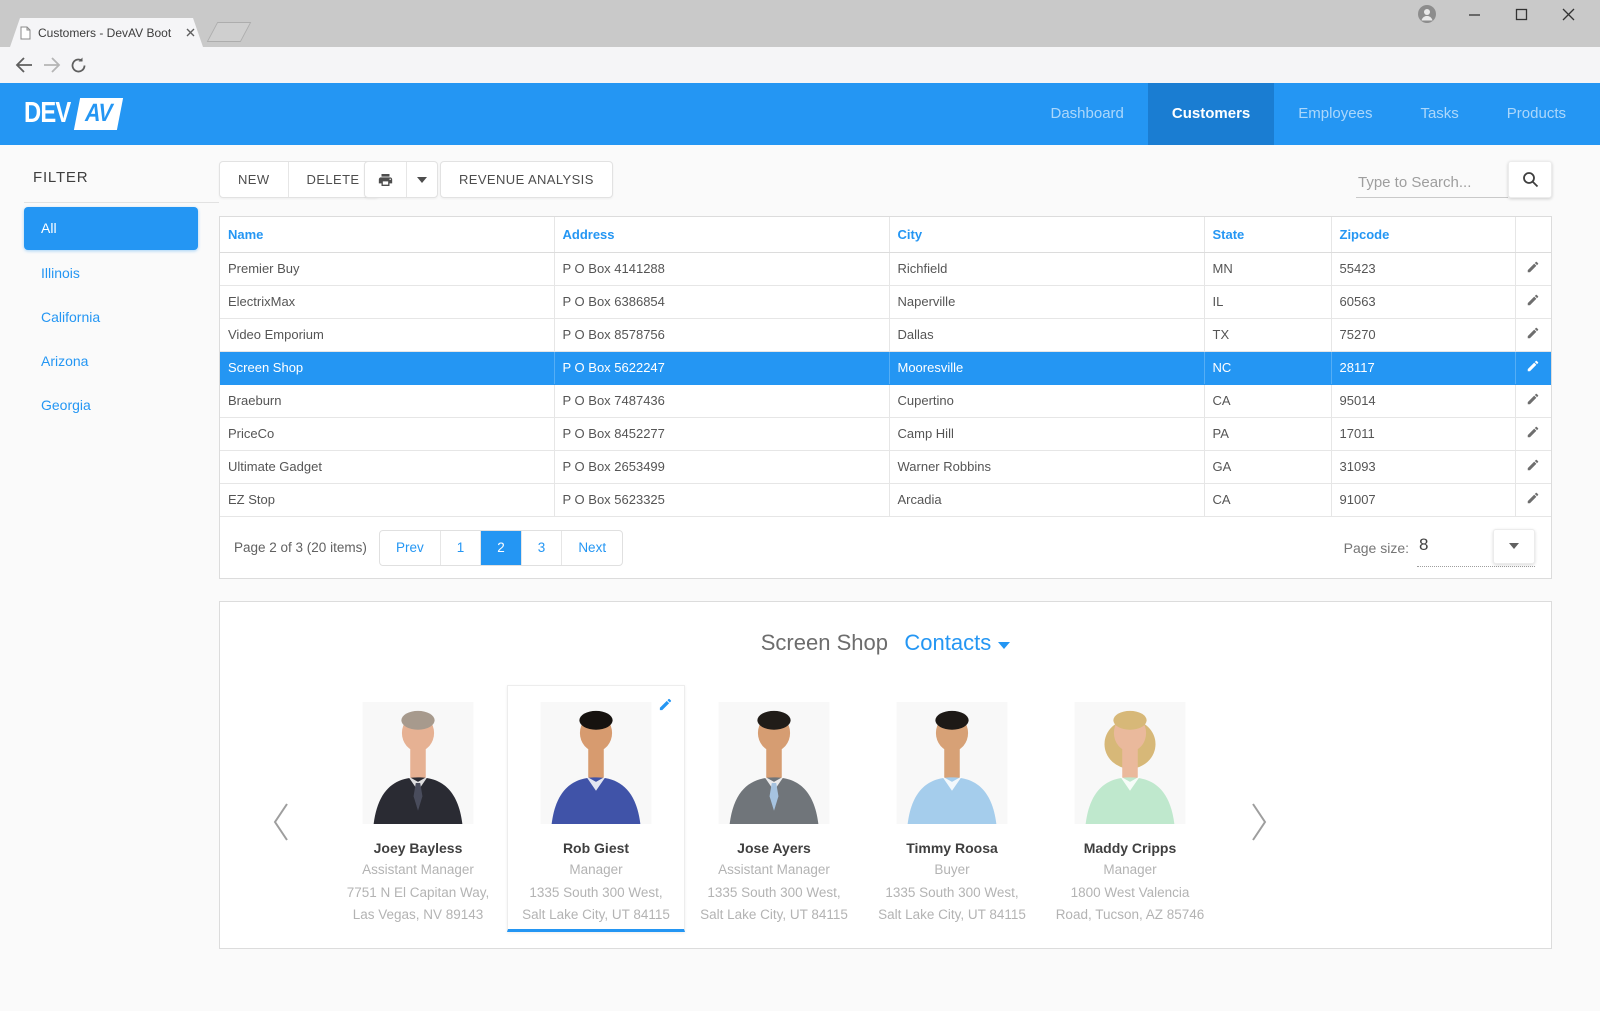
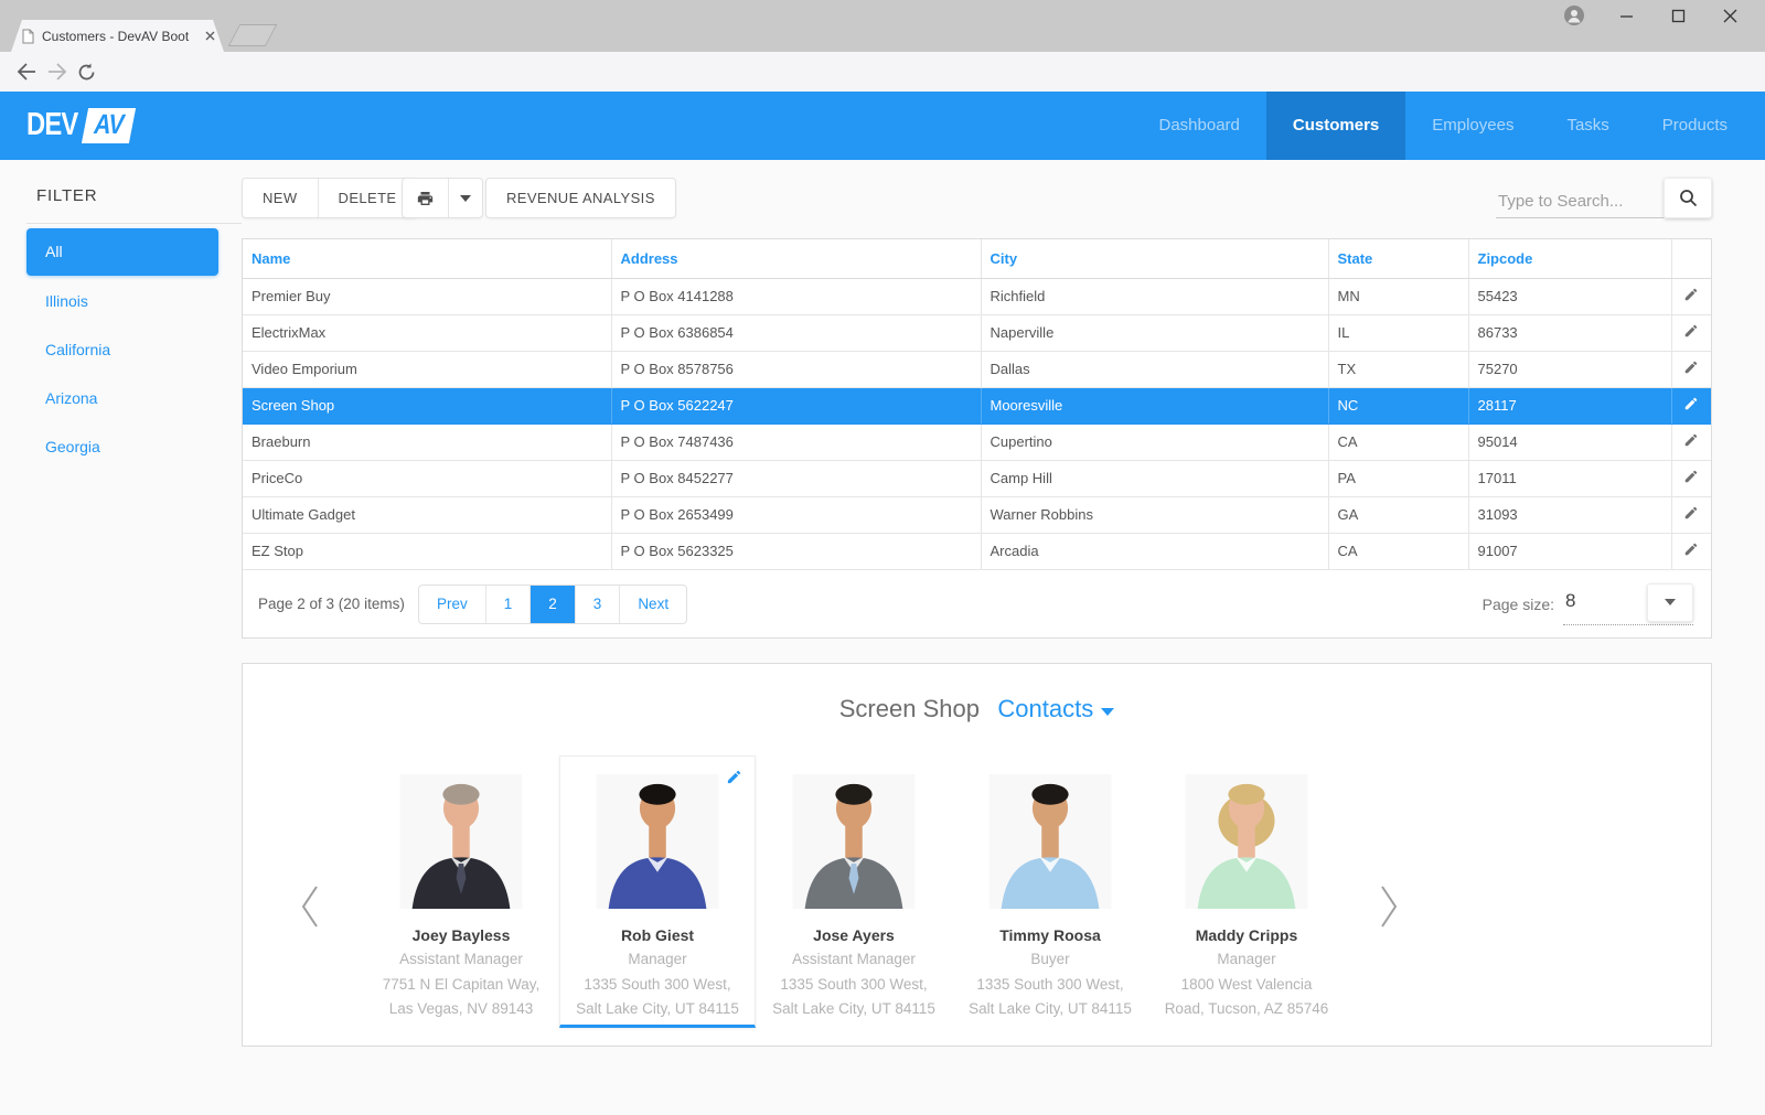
  Customers - DevAV Boot
  DEV
  Dashboard
  Customers
  Employees
  Tasks
  Products
  FILTER
  All
  Illinois
  California
  Arizona
  Georgia
  NEW
  DELETE
  REVENUE ANALYSIS
  Type to Search...
  Name	Address	City	State	Zipcode
  Premier Buy	P O Box 4141288	Richfield	MN	55423
- ElectrixMax	P O Box 6386854	Naperville	IL	60563
+ ElectrixMax	P O Box 6386854	Naperville	IL	86733
  Video Emporium	P O Box 8578756	Dallas	TX	75270
  Screen Shop	P O Box 5622247	Mooresville	NC	28117
  Braeburn	P O Box 7487436	Cupertino	CA	95014
  PriceCo	P O Box 8452277	Camp Hill	PA	17011
  Ultimate Gadget	P O Box 2653499	Warner Robbins	GA	31093
  EZ Stop	P O Box 5623325	Arcadia	CA	91007
  Page 2 of 3 (20 items)
  Prev
  1
  2
  3
  Next
  Page size:
  8
  Screen Shop Contacts
  Joey Bayless
  Assistant Manager
  7751 N El Capitan Way,
  Las Vegas, NV 89143
  Rob Giest
  Manager
  1335 South 300 West,
  Salt Lake City, UT 84115
  Jose Ayers
  Assistant Manager
  1335 South 300 West,
  Salt Lake City, UT 84115
  Timmy Roosa
  Buyer
  1335 South 300 West,
  Salt Lake City, UT 84115
  Maddy Cripps
  Manager
  1800 West Valencia
  Road, Tucson, AZ 85746
